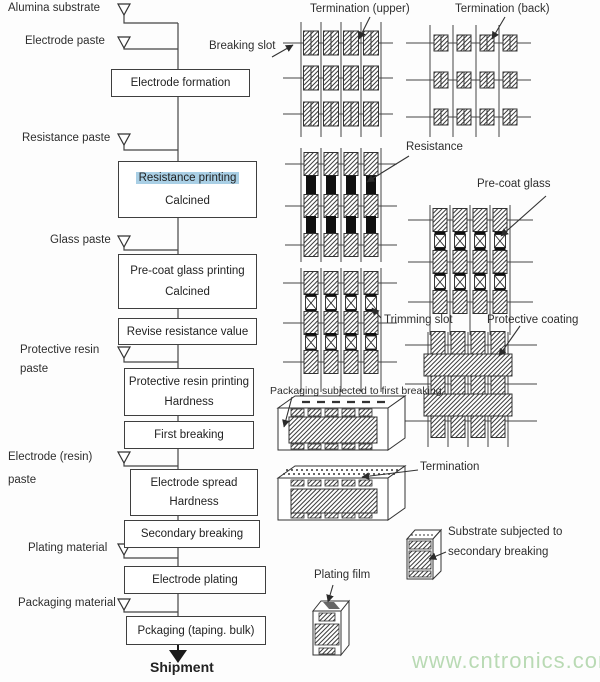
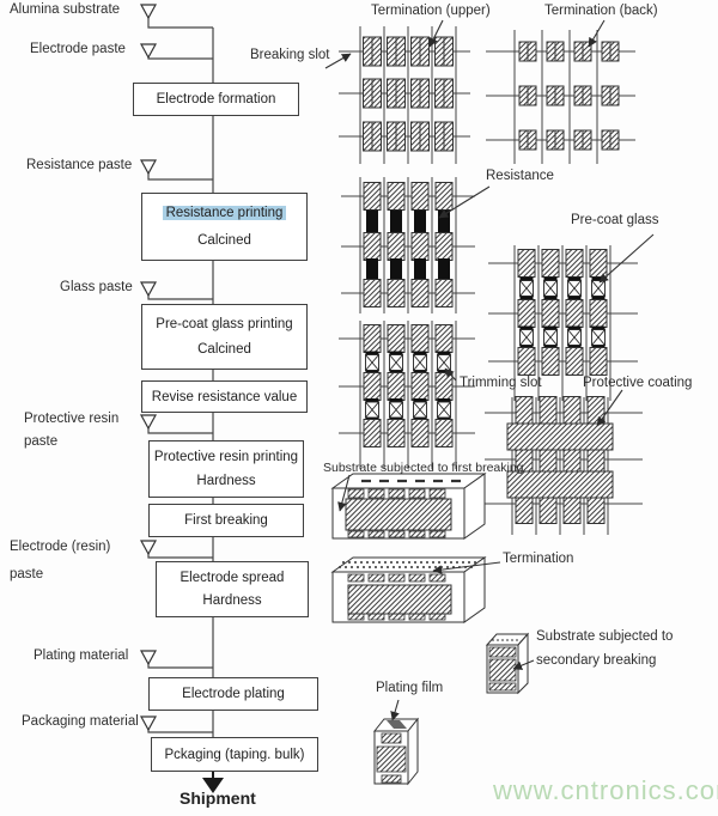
  Alumina substrate
  Electrode paste
  Resistance paste
  Glass paste
  Protective resin
  paste
  Electrode (resin)
  paste
  Plating material
  Packaging material
  Electrode formation
  Resistance printing
  Calcined
  Pre-coat glass printing
  Calcined
  Revise resistance value
  Protective resin printing
  Hardness
  First breaking
  Electrode spread
  Hardness
- Secondary breaking
  Electrode plating
  Pckaging (taping. bulk)
  Shipment
  Termination (upper)
  Termination (back)
  Breaking slot
  Resistance
  Pre-coat glass
  Trimming slot
  Protective coating
- Packaging subjected to first breaking
+ Substrate subjected to first breaking
  Termination
  Substrate subjected to
  secondary breaking
  Plating film
  www.cntronics.co
